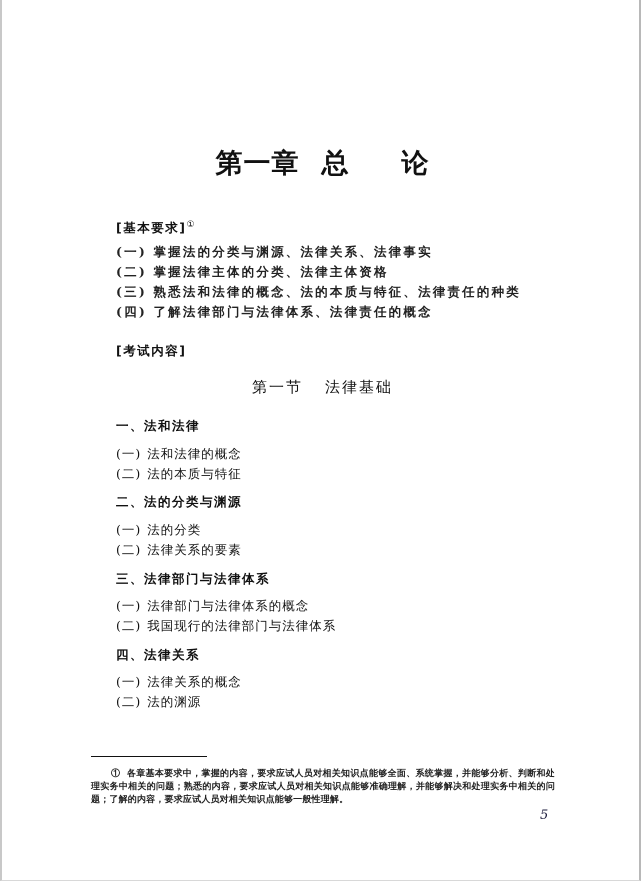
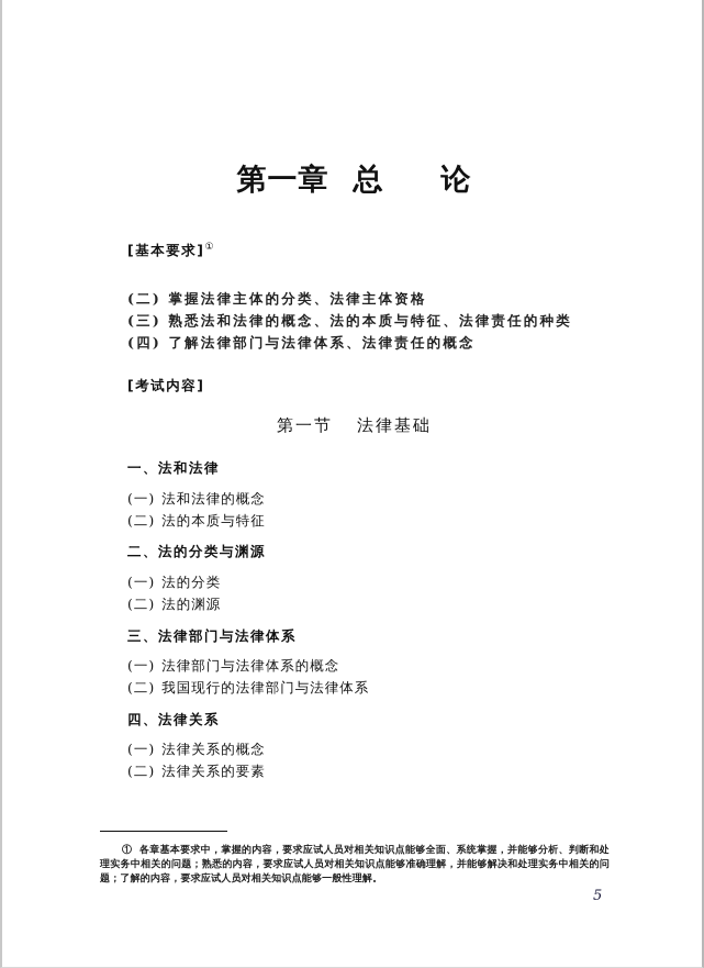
  第一章 总 论
  [基本要求]①
- (一) 掌握法的分类与渊源、法律关系、法律事实
  (二) 掌握法律主体的分类、法律主体资格
  (三) 熟悉法和法律的概念、法的本质与特征、法律责任的种类
  (四) 了解法律部门与法律体系、法律责任的概念
  [考试内容]
  第一节 法律基础
  一、法和法律
  (一) 法和法律的概念
  (二) 法的本质与特征
  二、法的分类与渊源
  (一) 法的分类
- (二) 法律关系的要素
+ (二) 法的渊源
  三、法律部门与法律体系
  (一) 法律部门与法律体系的概念
  (二) 我国现行的法律部门与法律体系
  四、法律关系
  (一) 法律关系的概念
- (二) 法的渊源
+ (二) 法律关系的要素
  ① 各章基本要求中，掌握的内容，要求应试人员对相关知识点能够全面、系统掌握，并能够分析、判断和处理实务中相关的问题；熟悉的内容，要求应试人员对相关知识点能够准确理解，并能够解决和处理实务中相关的问题；了解的内容，要求应试人员对相关知识点能够一般性理解。
  5
